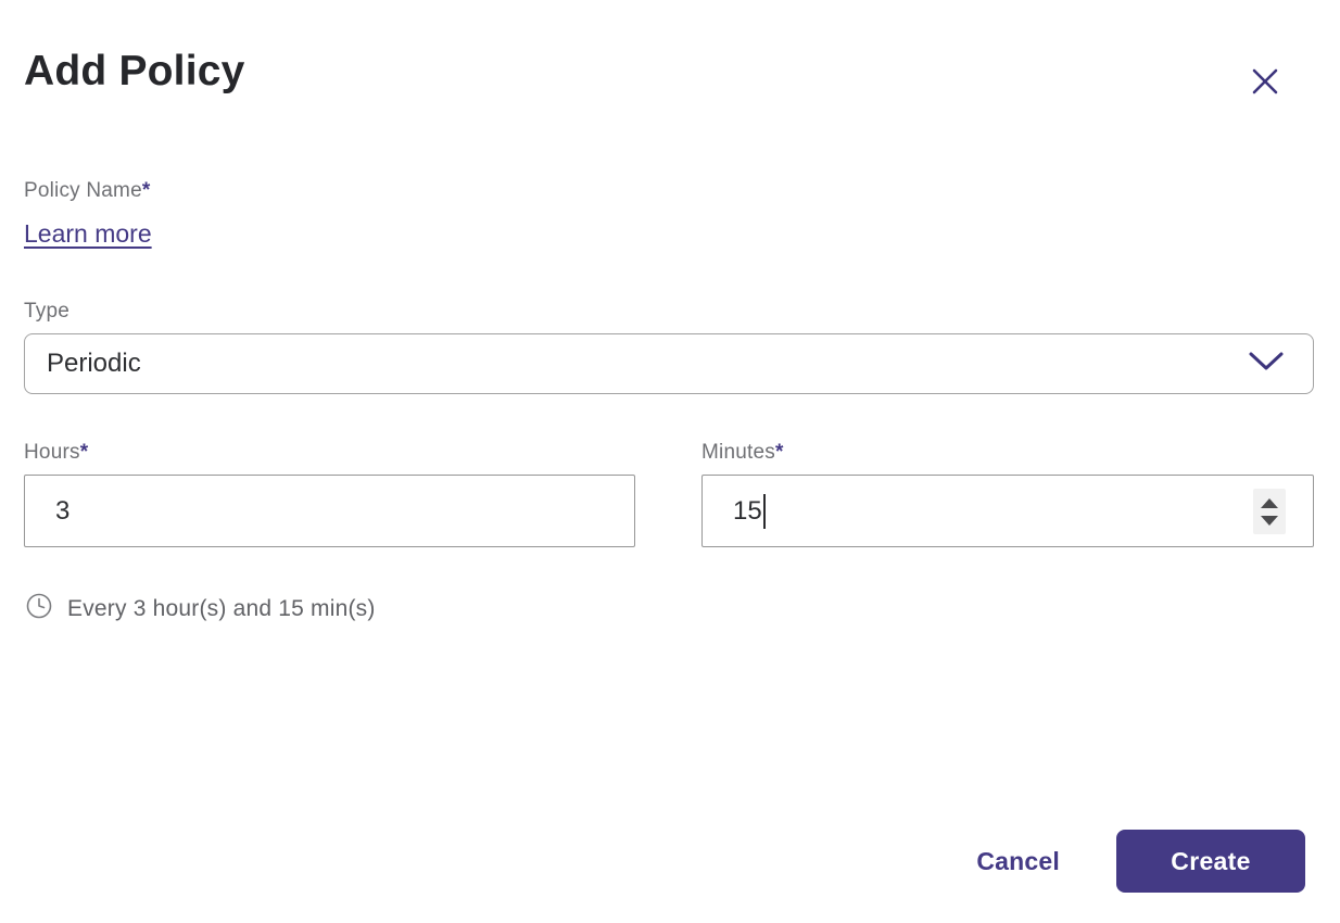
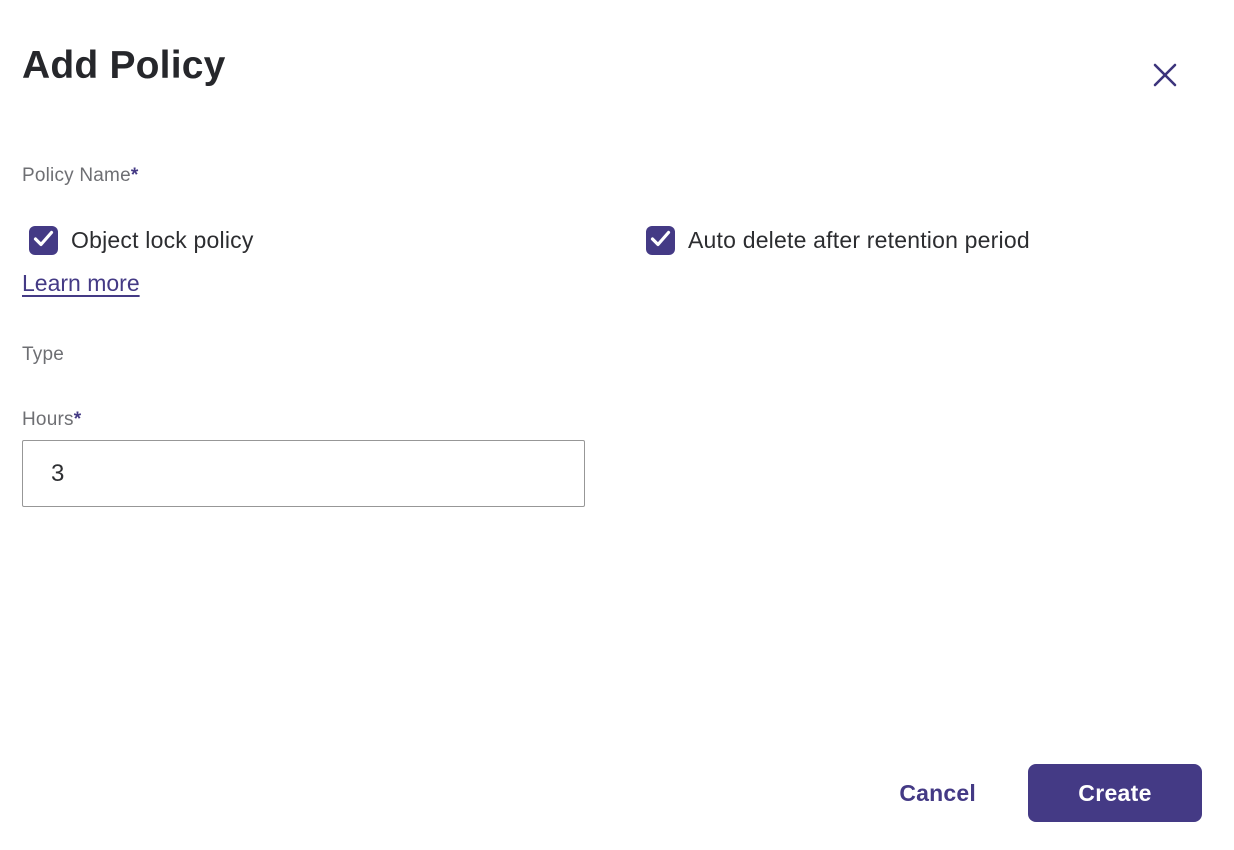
  Add Policy
  Policy Name*
+ Object lock policy
+ Auto delete after retention period
  Learn more
  Type
- Periodic
  Hours*
  3
- Minutes*
- 15
- Every 3 hour(s) and 15 min(s)
  Cancel
  Create
